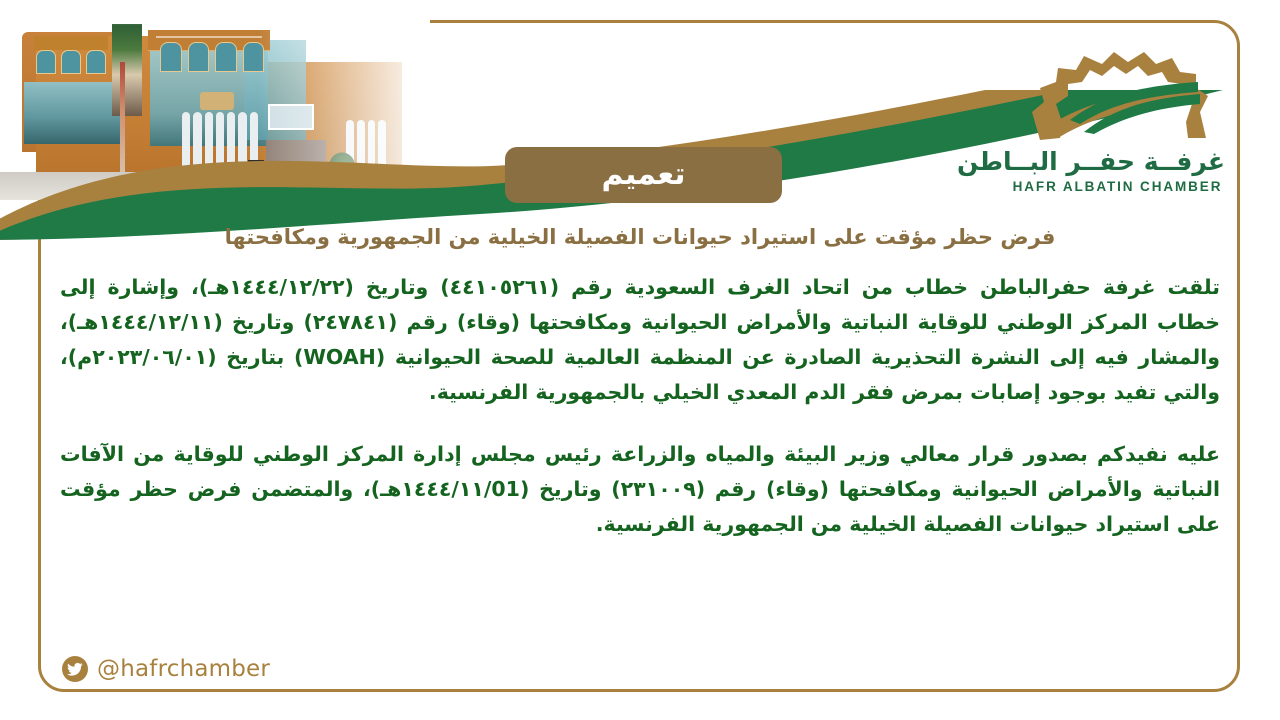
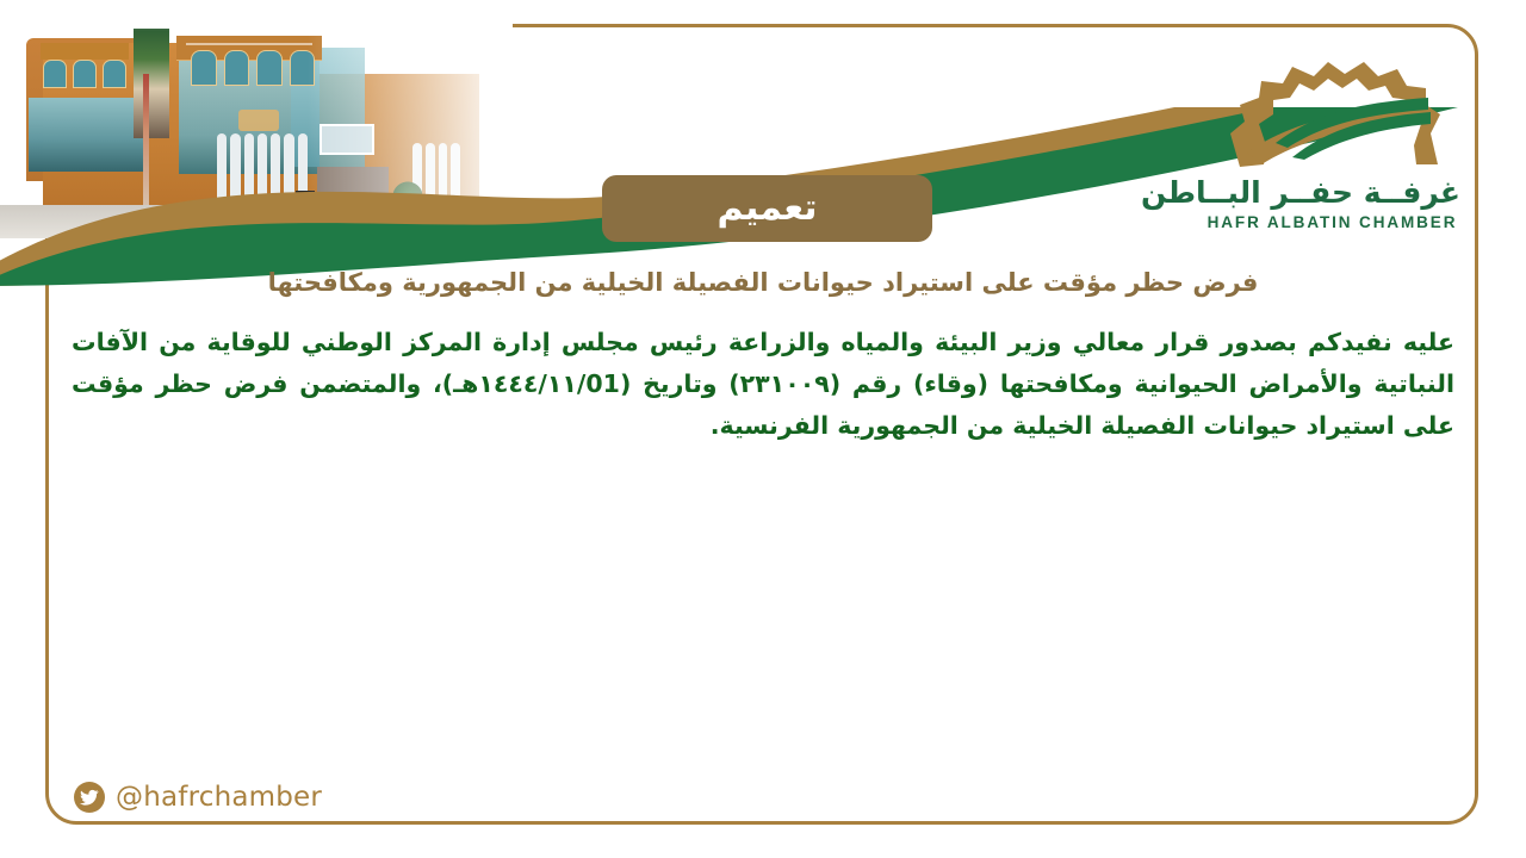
  تعميم
  غرفــة حفــر البــاطن
  HAFR ALBATIN CHAMBER
  فرض حظر مؤقت على استيراد حيوانات الفصيلة الخيلية من الجمهورية ومكافحتها
- تلقت غرفة حفرالباطن خطاب من اتحاد الغرف السعودية رقم (٤٤١٠٥٢٦١) وتاريخ (١٤٤٤/١٢/٢٢هـ)، وإشارة إلى خطاب المركز الوطني للوقاية النباتية والأمراض الحيوانية ومكافحتها (وقاء) رقم (٢٤٧٨٤١) وتاريخ (١٤٤٤/١٢/١١هـ)، والمشار فيه إلى النشرة التحذيرية الصادرة عن المنظمة العالمية للصحة الحيوانية (WOAH) بتاريخ (٢٠٢٣/٠٦/٠١م)، والتي تفيد بوجود إصابات بمرض فقر الدم المعدي الخيلي بالجمهورية الفرنسية.
  عليه نفيدكم بصدور قرار معالي وزير البيئة والمياه والزراعة رئيس مجلس إدارة المركز الوطني للوقاية من الآفات النباتية والأمراض الحيوانية ومكافحتها (وقاء) رقم (٢٣١٠٠٩) وتاريخ (١٤٤٤/١١/01هـ)، والمتضمن فرض حظر مؤقت على استيراد حيوانات الفصيلة الخيلية من الجمهورية الفرنسية.
  @hafrchamber
